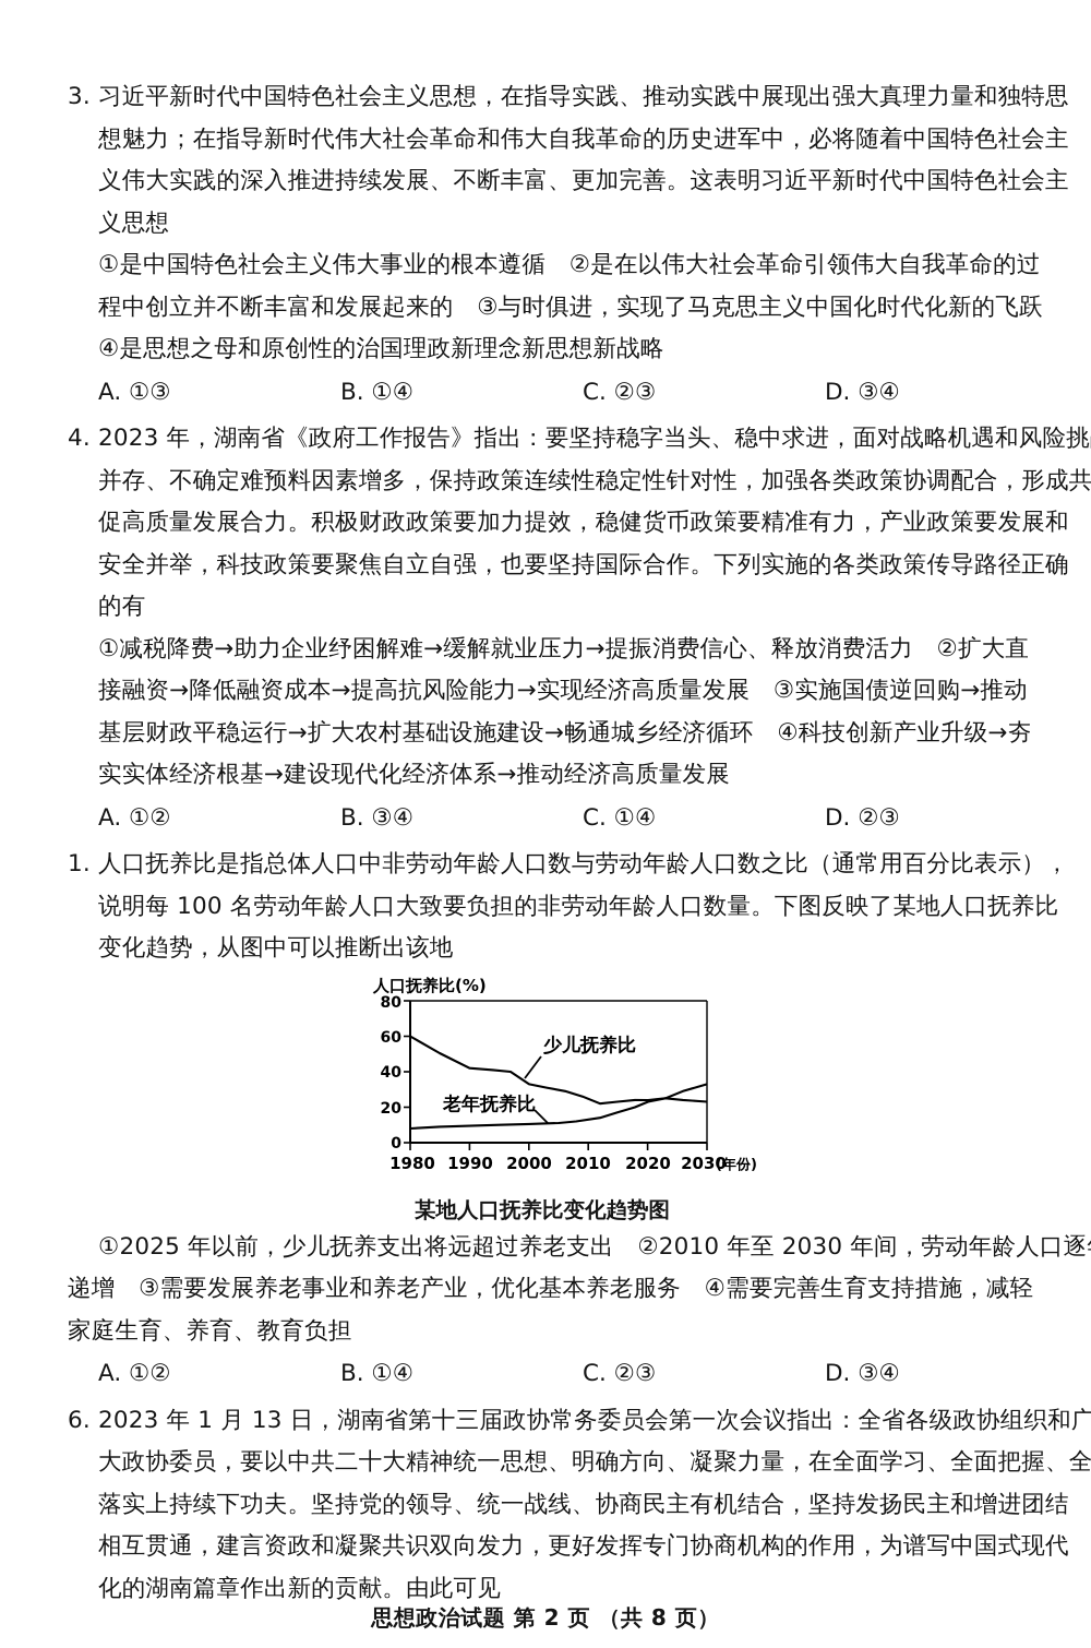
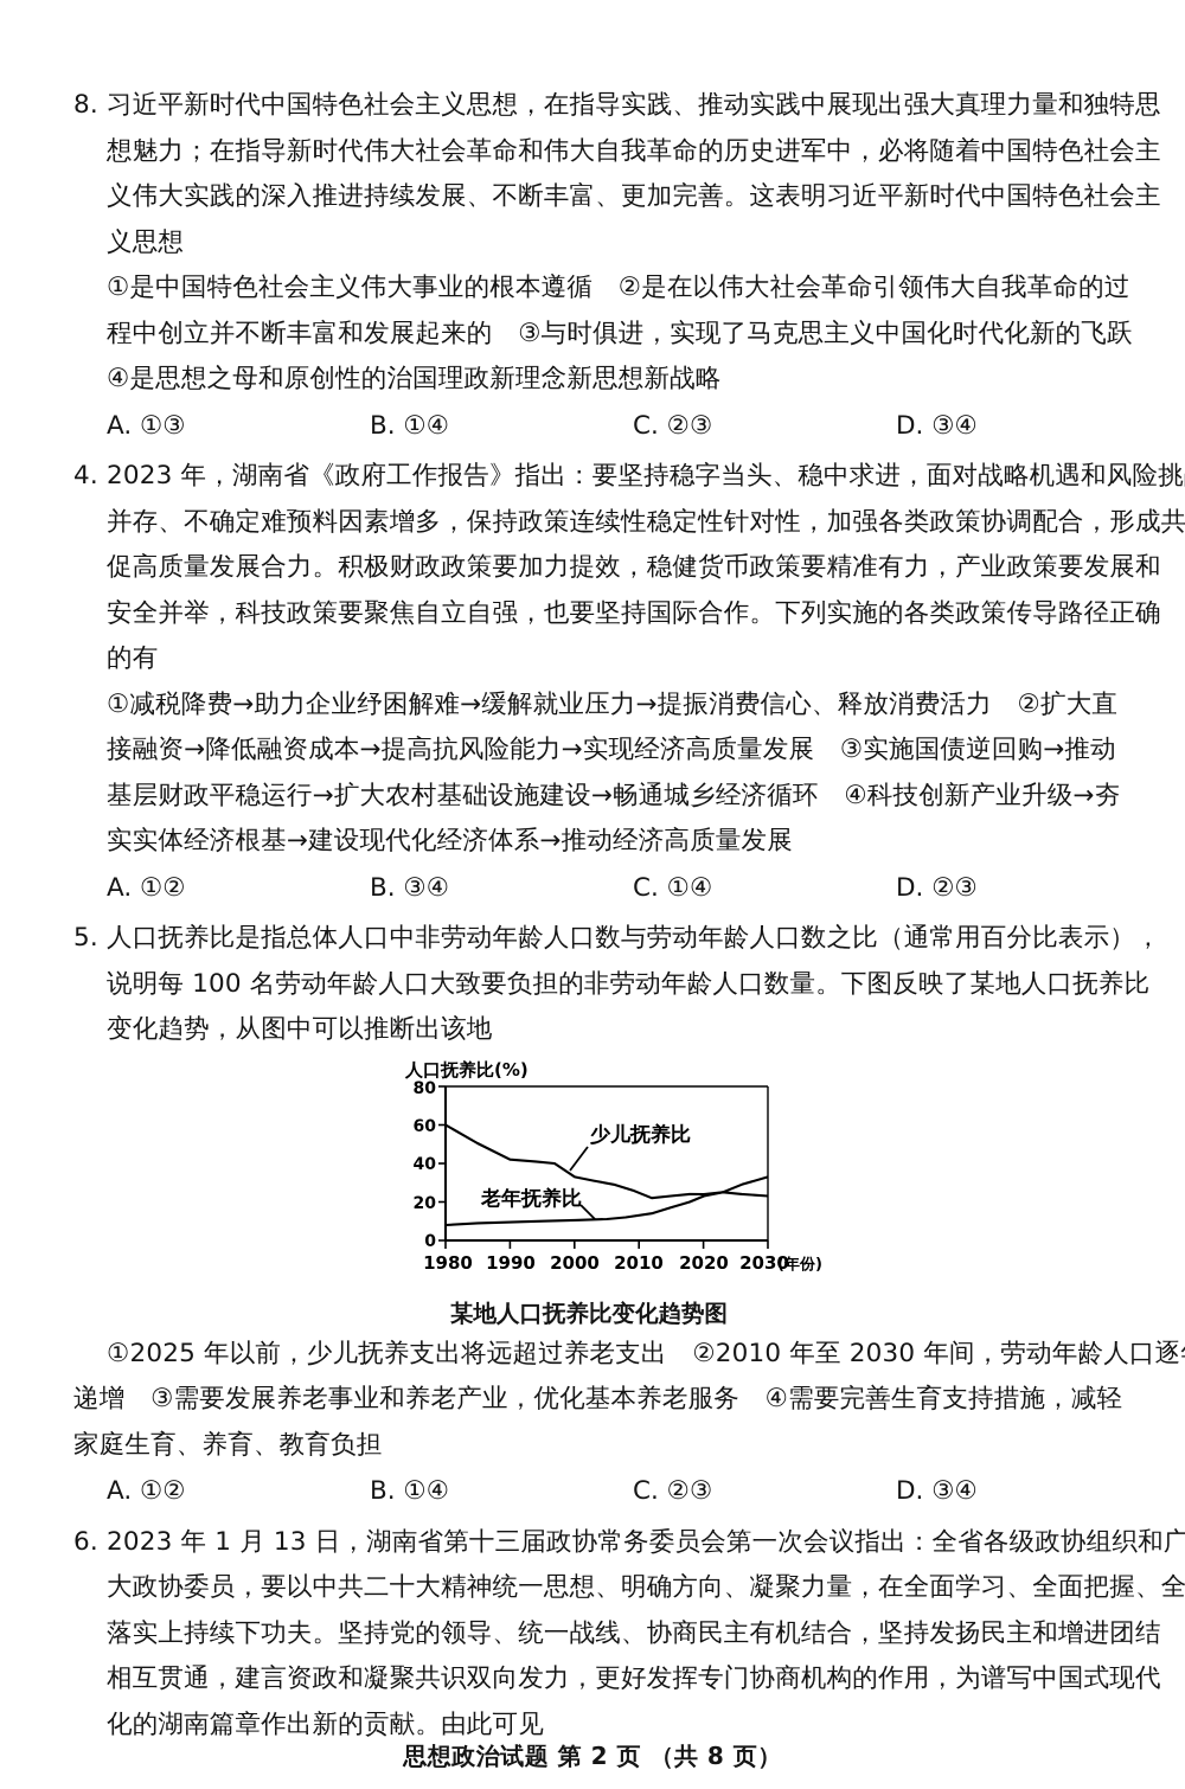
- 3. 习近平新时代中国特色社会主义思想，在指导实践、推动实践中展现出强大真理力量和独特思
+ 8. 习近平新时代中国特色社会主义思想，在指导实践、推动实践中展现出强大真理力量和独特思
  想魅力；在指导新时代伟大社会革命和伟大自我革命的历史进军中，必将随着中国特色社会主
  义伟大实践的深入推进持续发展、不断丰富、更加完善。这表明习近平新时代中国特色社会主
  义思想
  ①是中国特色社会主义伟大事业的根本遵循 ②是在以伟大社会革命引领伟大自我革命的过
  程中创立并不断丰富和发展起来的 ③与时俱进，实现了马克思主义中国化时代化新的飞跃
  ④是思想之母和原创性的治国理政新理念新思想新战略
  A. ①③
  B. ①④
  C. ②③
  D. ③④
  4. 2023 年，湖南省《政府工作报告》指出：要坚持稳字当头、稳中求进，面对战略机遇和风险挑
  并存、不确定难预料因素增多，保持政策连续性稳定性针对性，加强各类政策协调配合，形成共
  促高质量发展合力。积极财政政策要加力提效，稳健货币政策要精准有力，产业政策要发展和
  安全并举，科技政策要聚焦自立自强，也要坚持国际合作。下列实施的各类政策传导路径正确
  的有
  ①减税降费→助力企业纾困解难→缓解就业压力→提振消费信心、释放消费活力 ②扩大直
  接融资→降低融资成本→提高抗风险能力→实现经济高质量发展 ③实施国债逆回购→推动
  基层财政平稳运行→扩大农村基础设施建设→畅通城乡经济循环 ④科技创新产业升级→夯
  实实体经济根基→建设现代化经济体系→推动经济高质量发展
  A. ①②
  B. ③④
  C. ①④
  D. ②③
- 1. 人口抚养比是指总体人口中非劳动年龄人口数与劳动年龄人口数之比（通常用百分比表示），
+ 5. 人口抚养比是指总体人口中非劳动年龄人口数与劳动年龄人口数之比（通常用百分比表示），
  说明每 100 名劳动年龄人口大致要负担的非劳动年龄人口数量。下图反映了某地人口抚养比
  变化趋势，从图中可以推断出该地
  人口抚养比(%)
  80
  60
  40
  20
  0
  1980
  1990
  2000
  2010
  2020
  2030
  (年份)
  少儿抚养比
  老年抚养比
  某地人口抚养比变化趋势图
  ①2025 年以前，少儿抚养支出将远超过养老支出 ②2010 年至 2030 年间，劳动年龄人口逐
  递增 ③需要发展养老事业和养老产业，优化基本养老服务 ④需要完善生育支持措施，减轻
  家庭生育、养育、教育负担
  A. ①②
  B. ①④
  C. ②③
  D. ③④
  6. 2023 年 1 月 13 日，湖南省第十三届政协常务委员会第一次会议指出：全省各级政协组织和广
  大政协委员，要以中共二十大精神统一思想、明确方向、凝聚力量，在全面学习、全面把握、全
  落实上持续下功夫。坚持党的领导、统一战线、协商民主有机结合，坚持发扬民主和增进团结
  相互贯通，建言资政和凝聚共识双向发力，更好发挥专门协商机构的作用，为谱写中国式现代
  化的湖南篇章作出新的贡献。由此可见
  思想政治试题 第 2 页 （共 8 页）
